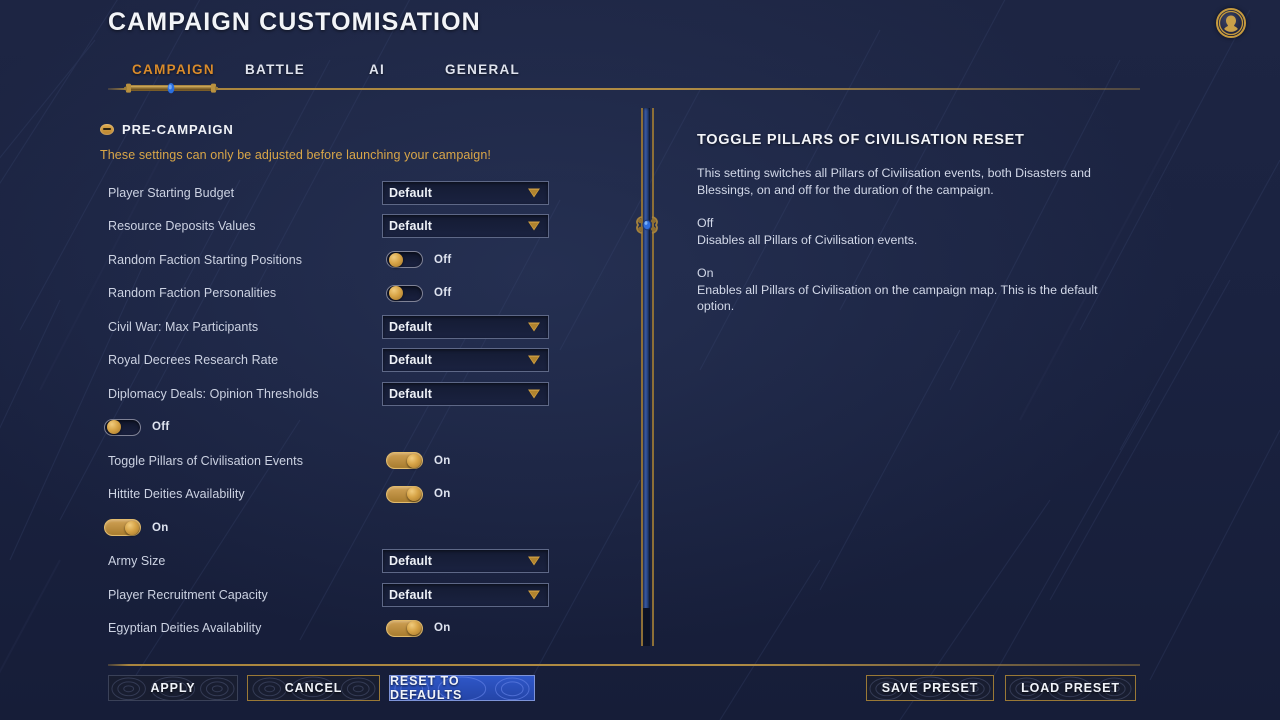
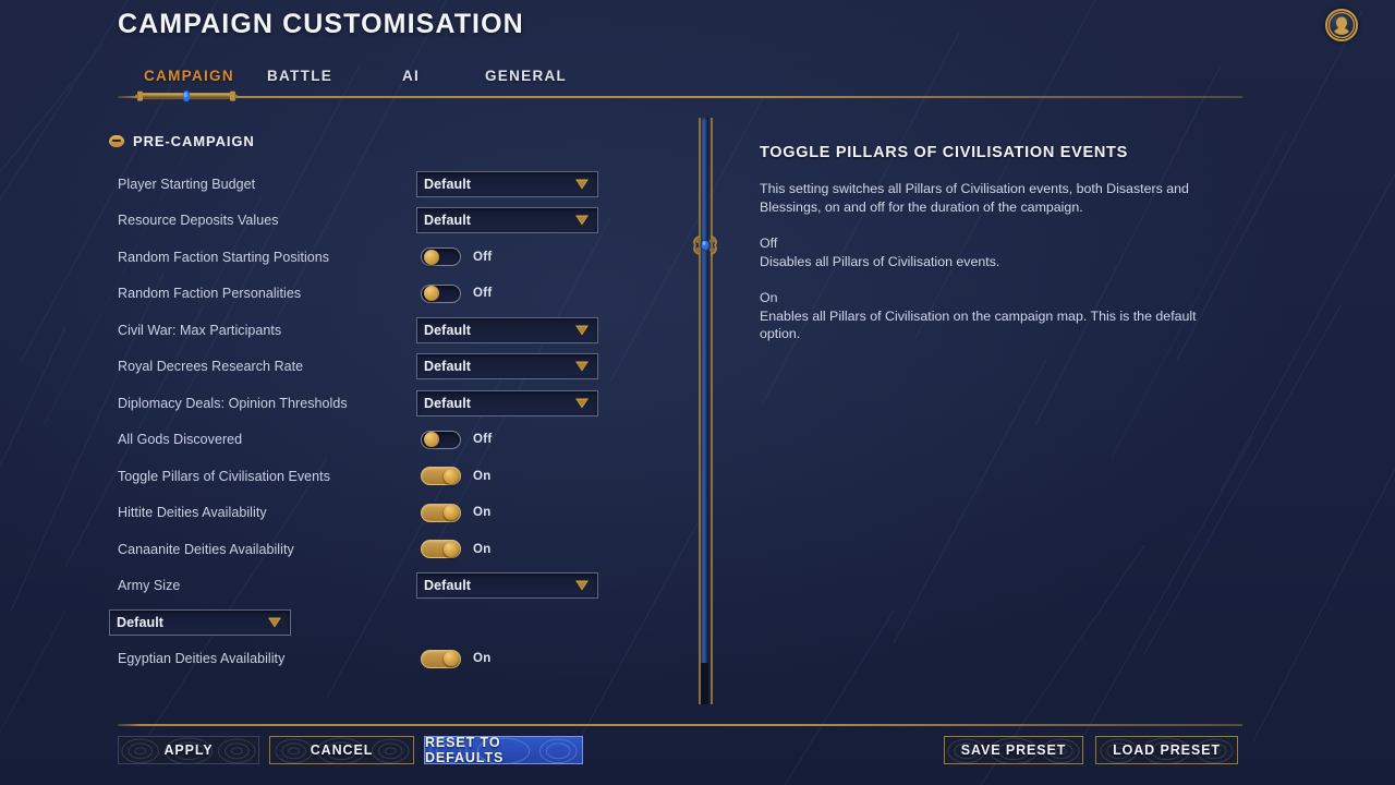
  CAMPAIGN CUSTOMISATION
  CAMPAIGN
  BATTLE
  AI
  GENERAL
  PRE-CAMPAIGN
- These settings can only be adjusted before launching your campaign!
  Player Starting Budget
  Default
  Resource Deposits Values
  Default
  Random Faction Starting Positions
  Off
  Random Faction Personalities
  Off
  Civil War: Max Participants
  Default
  Royal Decrees Research Rate
  Default
  Diplomacy Deals: Opinion Thresholds
  Default
+ All Gods Discovered
  Off
  Toggle Pillars of Civilisation Events
  On
  Hittite Deities Availability
  On
+ Canaanite Deities Availability
  On
  Army Size
  Default
- Player Recruitment Capacity
  Default
  Egyptian Deities Availability
  On
- TOGGLE PILLARS OF CIVILISATION RESET
+ TOGGLE PILLARS OF CIVILISATION EVENTS
  This setting switches all Pillars of Civilisation events, both Disasters and Blessings, on and off for the duration of the campaign.
  Off
  Disables all Pillars of Civilisation events.
  On
  Enables all Pillars of Civilisation on the campaign map. This is the default option.
  APPLY
  CANCEL
  RESET TO DEFAULTS
  SAVE PRESET
  LOAD PRESET
